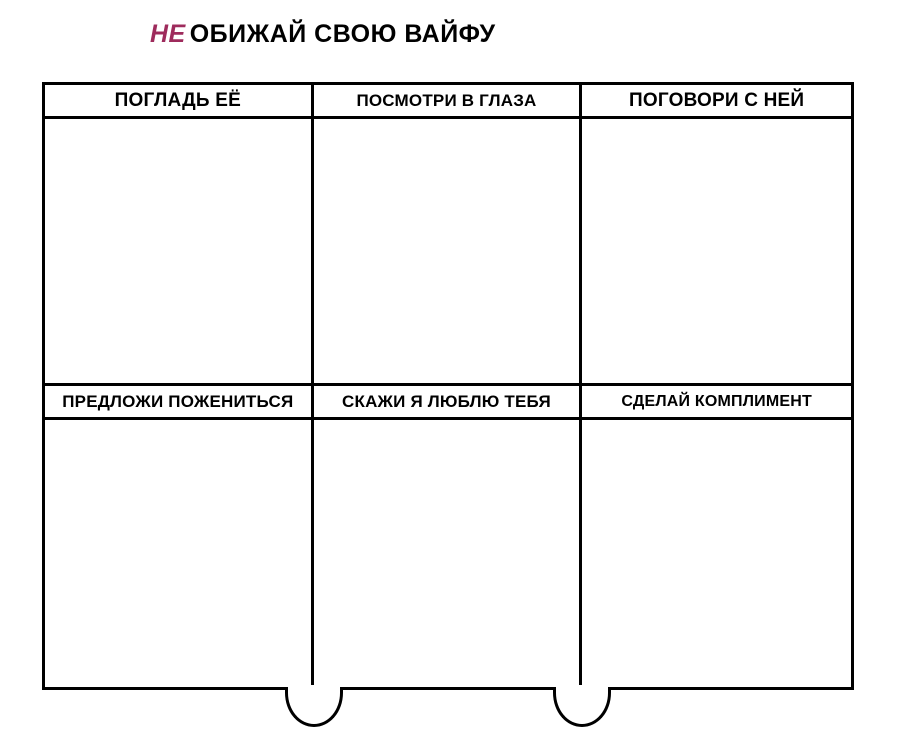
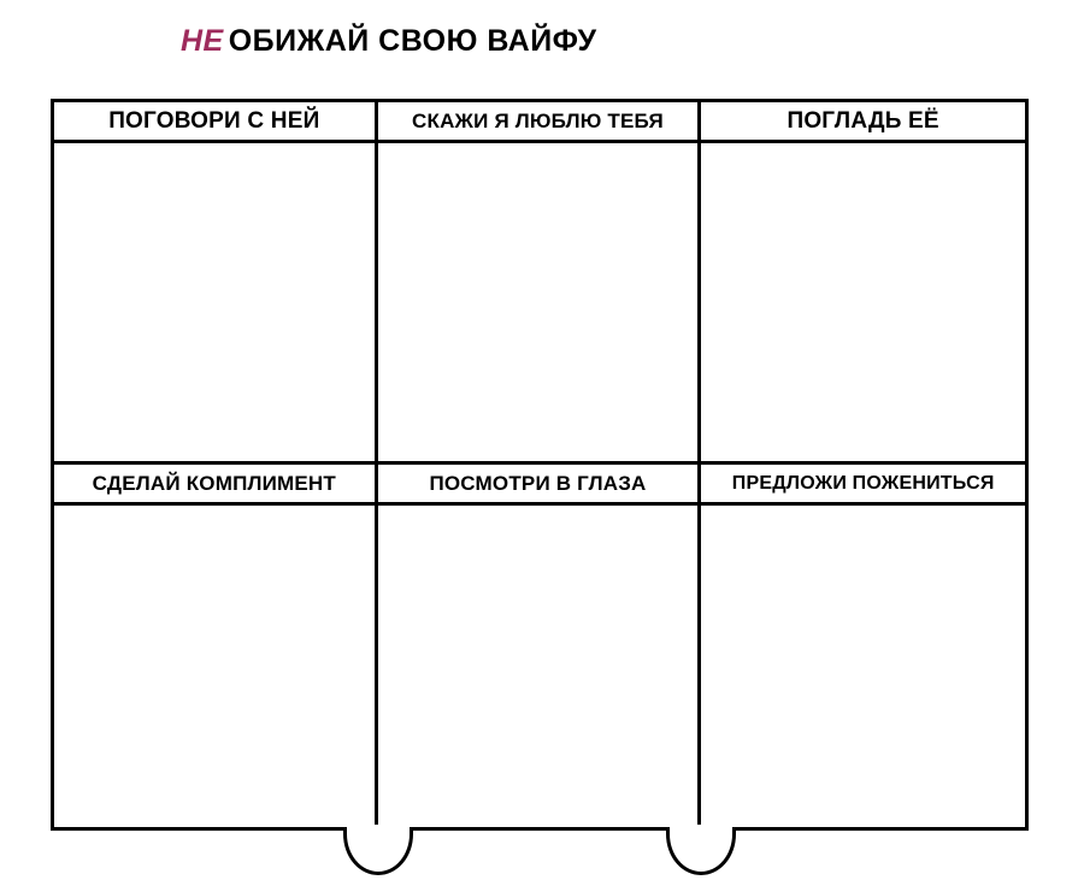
  НЕ ОБИЖАЙ СВОЮ ВАЙФУ
- ПОГЛАДЬ ЕЁ
+ ПОГОВОРИ С НЕЙ
- ПОСМОТРИ В ГЛАЗА
+ СКАЖИ Я ЛЮБЛЮ ТЕБЯ
- ПОГОВОРИ С НЕЙ
+ ПОГЛАДЬ ЕЁ
- ПРЕДЛОЖИ ПОЖЕНИТЬСЯ
+ СДЕЛАЙ КОМПЛИМЕНТ
- СКАЖИ Я ЛЮБЛЮ ТЕБЯ
+ ПОСМОТРИ В ГЛАЗА
- СДЕЛАЙ КОМПЛИМЕНТ
+ ПРЕДЛОЖИ ПОЖЕНИТЬСЯ
